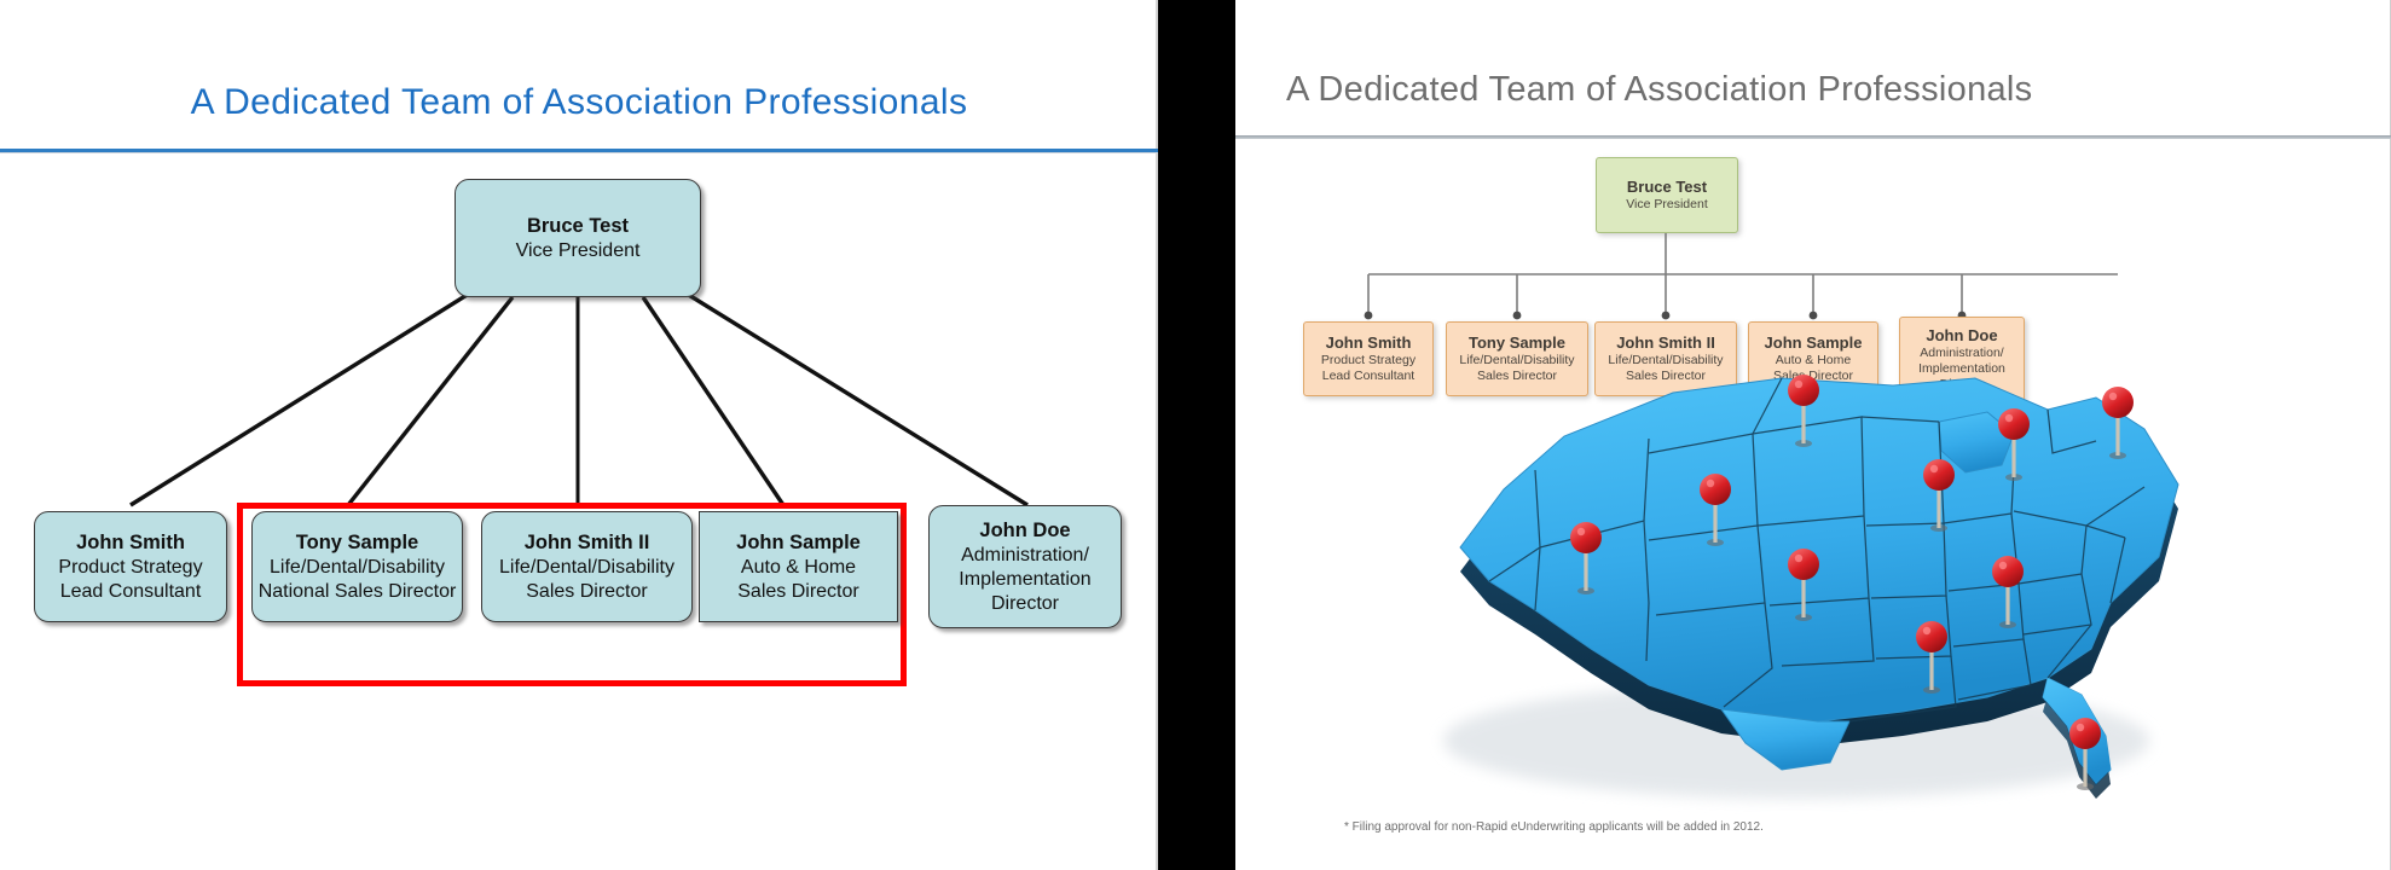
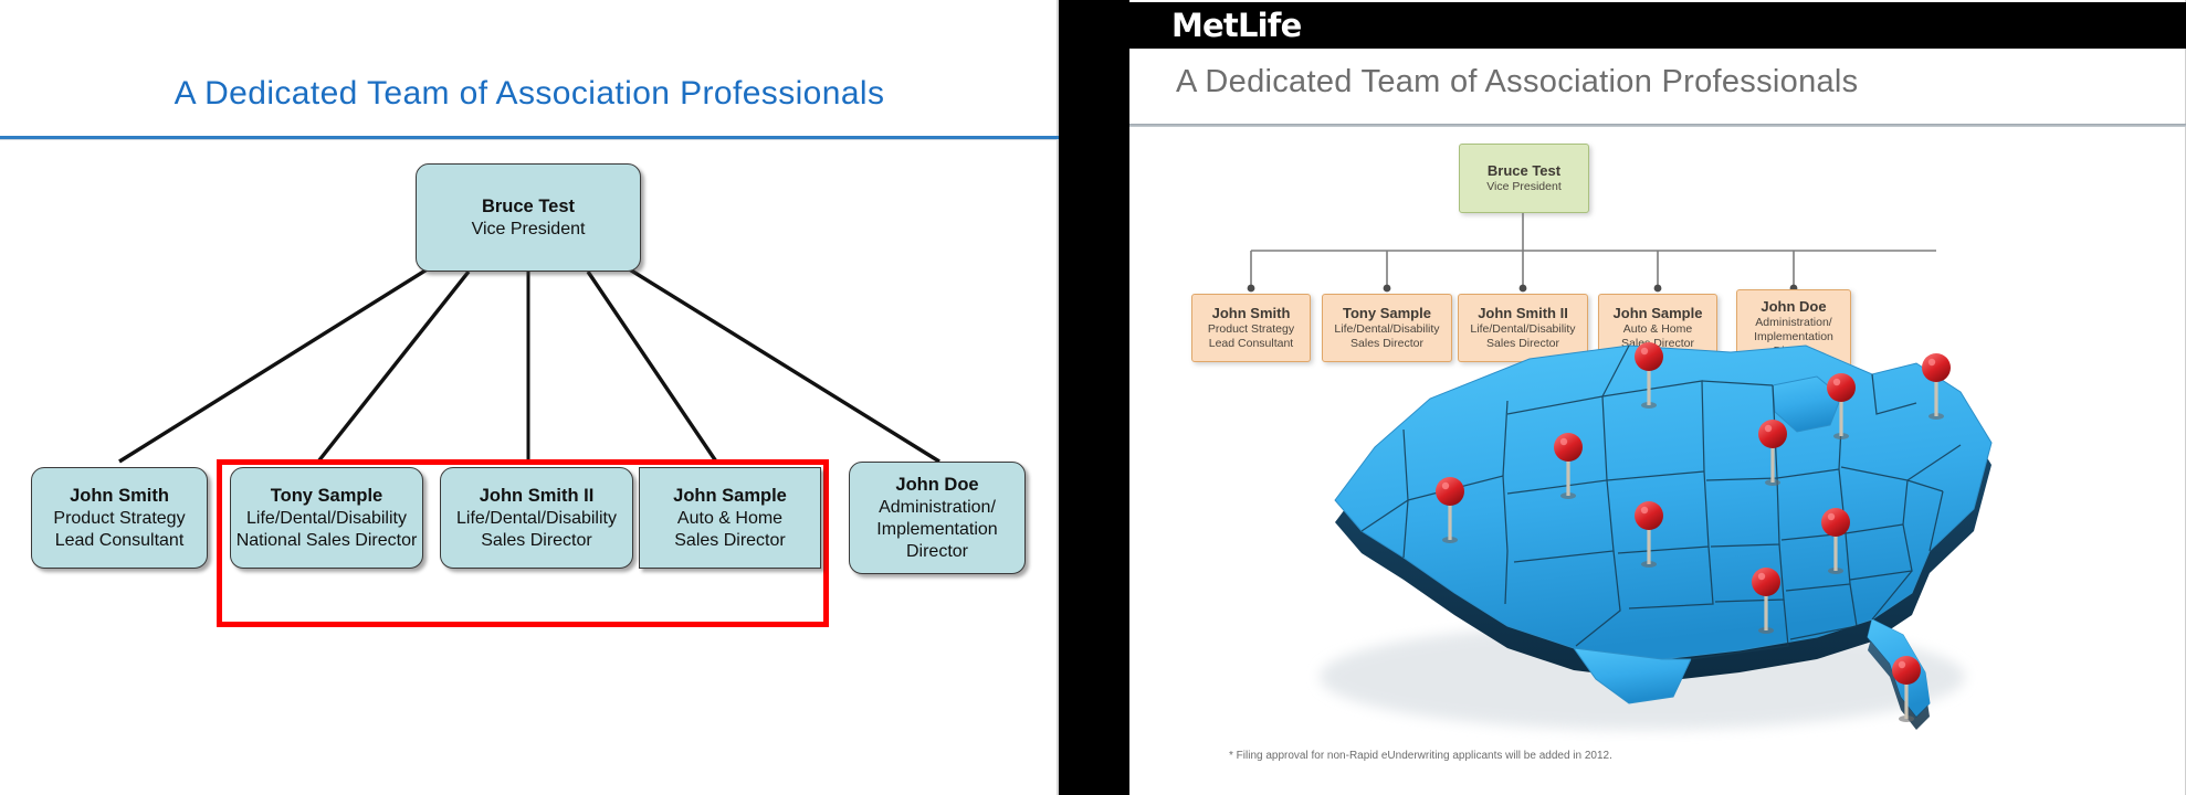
  A Dedicated Team of Association Professionals
  Bruce Test
  Vice President
  John Smith
  Product Strategy
  Lead Consultant
  Tony Sample
  Life/Dental/Disability
  National Sales Director
  John Smith II
  Life/Dental/Disability
  Sales Director
  John Sample
  Auto & Home
  Sales Director
  John Doe
  Administration/
  Implementation
  Director
+ MetLife
  A Dedicated Team of Association Professionals
  Bruce Test
  Vice President
  John Smith
  Product Strategy
  Lead Consultant
  Tony Sample
  Life/Dental/Disability
  Sales Director
  John Smith II
  Life/Dental/Disability
  Sales Director
  John Sample
  Auto & Home
  Sale Director
  John Doe
  Administration/
  Implementation
  * Filing approval for non-Rapid eUnderwriting applicants will be added in 2012.
